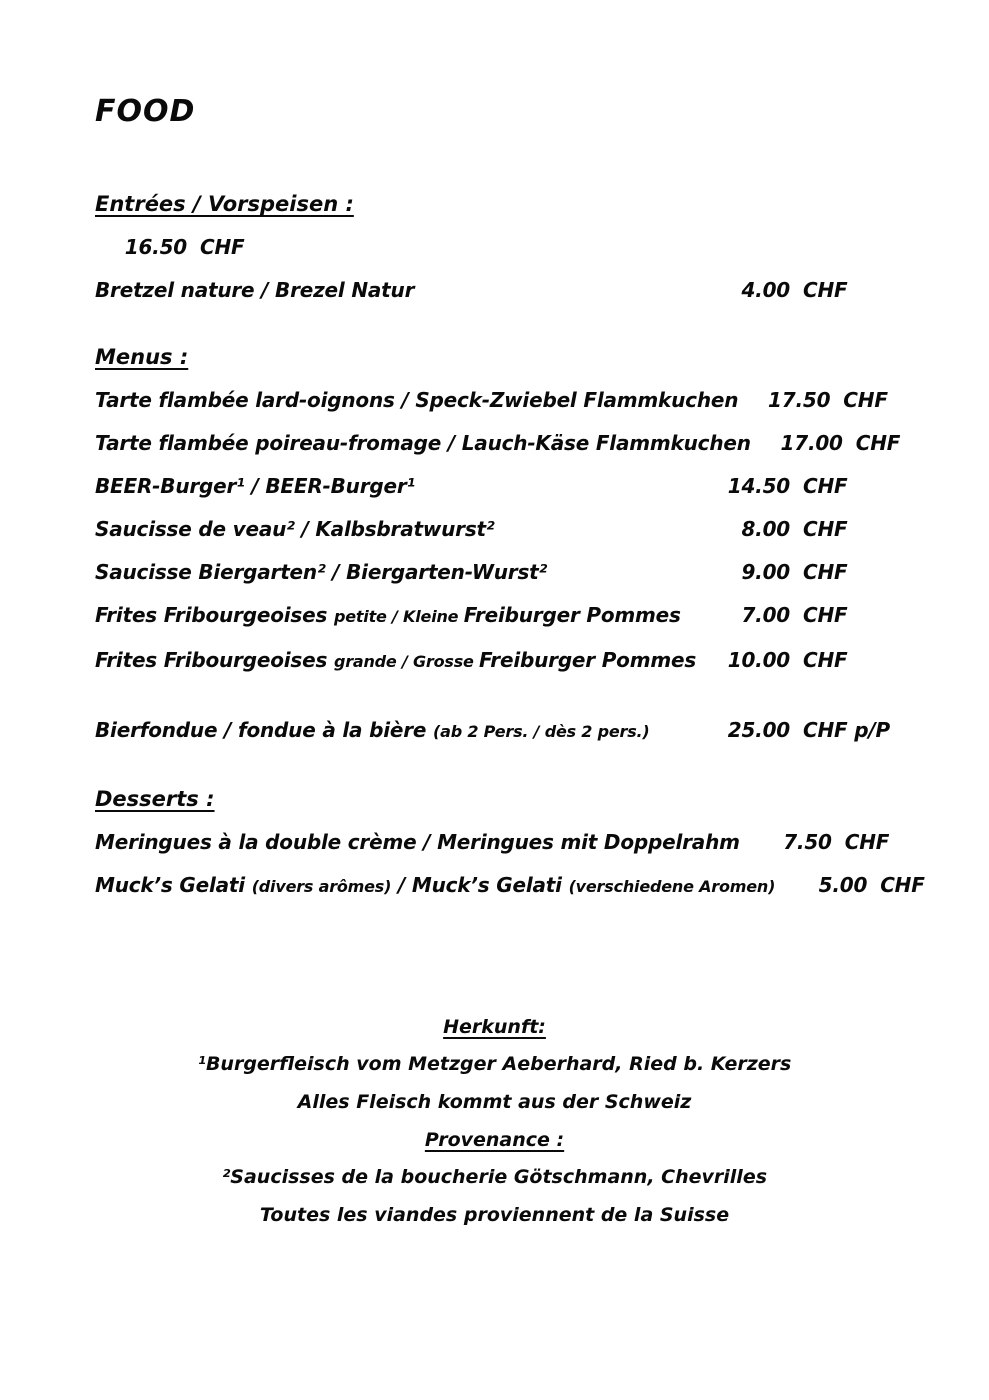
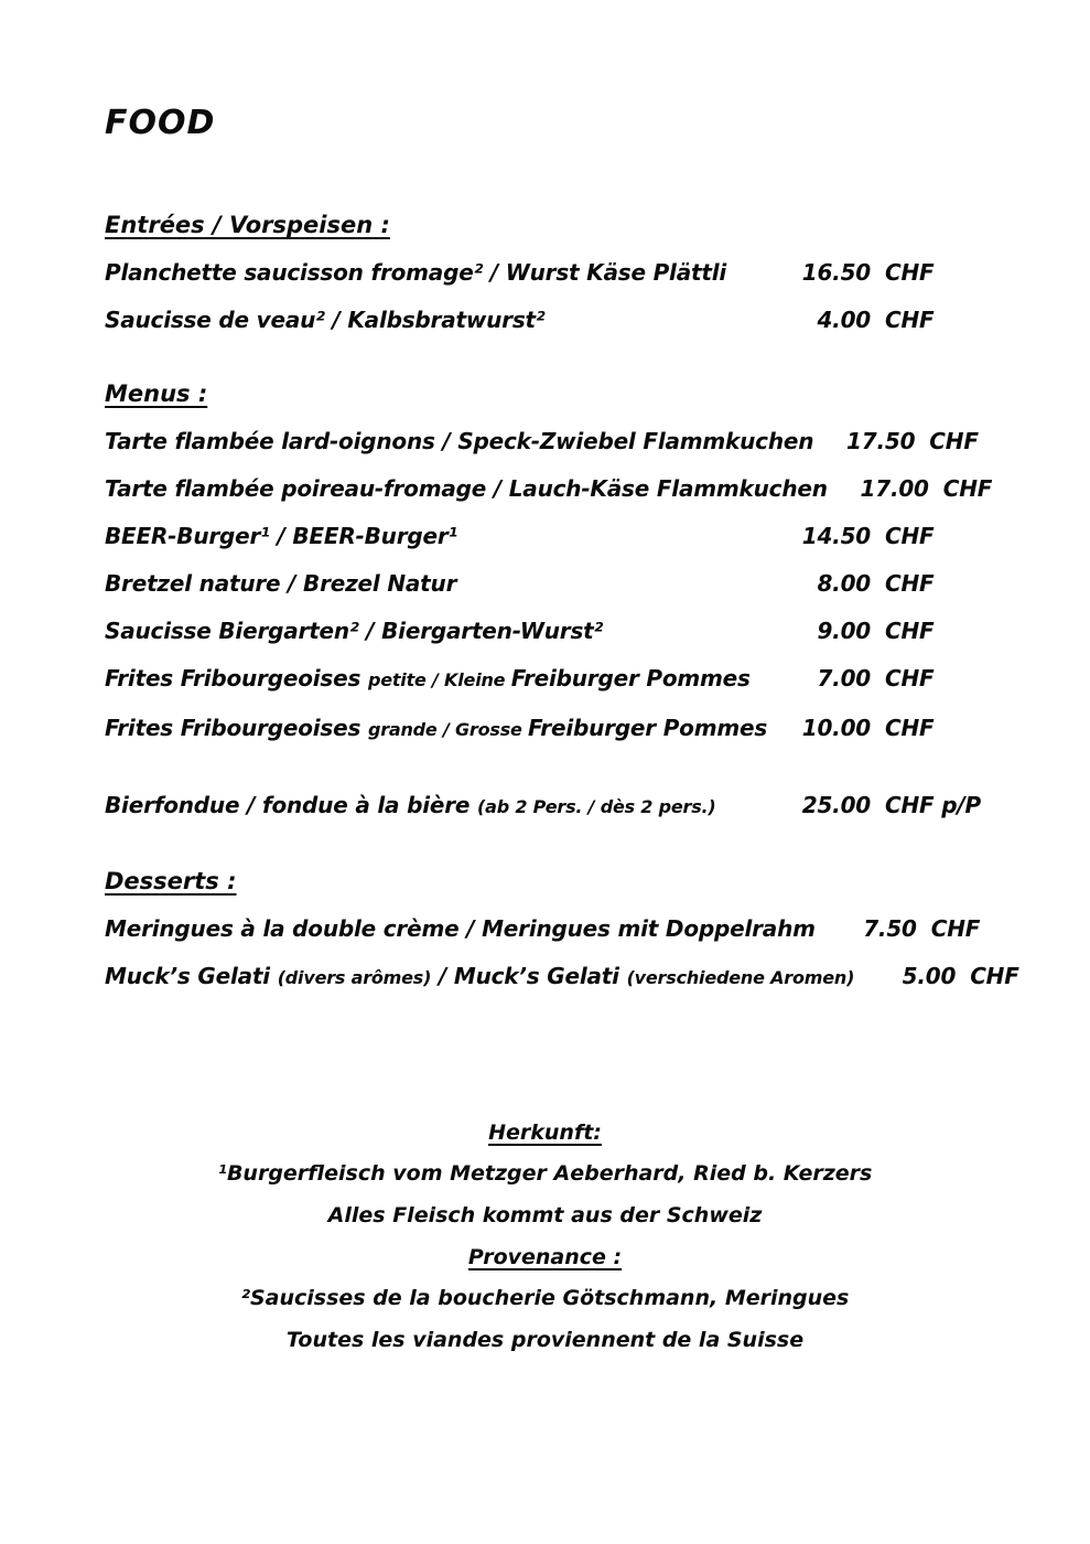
  FOOD
  Entrées / Vorspeisen :
+ Planchette saucisson fromage² / Wurst Käse Plättli
  16.50
  CHF
- Bretzel nature / Brezel Natur
+ Saucisse de veau² / Kalbsbratwurst²
  4.00
  CHF
  Menus :
  Tarte flambée lard-oignons / Speck-Zwiebel Flammkuchen
  17.50
  CHF
  Tarte flambée poireau-fromage / Lauch-Käse Flammkuchen
  17.00
  CHF
  BEER-Burger¹ / BEER-Burger¹
  14.50
  CHF
- Saucisse de veau² / Kalbsbratwurst²
+ Bretzel nature / Brezel Natur
  8.00
  CHF
  Saucisse Biergarten² / Biergarten-Wurst²
  9.00
  CHF
  Frites Fribourgeoises petite / Kleine Freiburger Pommes
  7.00
  CHF
  Frites Fribourgeoises grande / Grosse Freiburger Pommes
  10.00
  CHF
  Bierfondue / fondue à la bière (ab 2 Pers. / dès 2 pers.)
  25.00
  CHF p/P
  Desserts :
  Meringues à la double crème / Meringues mit Doppelrahm
  7.50
  CHF
  Muck’s Gelati (divers arômes) / Muck’s Gelati (verschiedene Aromen)
  5.00
  CHF
  Herkunft:
  ¹Burgerfleisch vom Metzger Aeberhard, Ried b. Kerzers
  Alles Fleisch kommt aus der Schweiz
  Provenance :
- ²Saucisses de la boucherie Götschmann, Chevrilles
+ ²Saucisses de la boucherie Götschmann, Meringues
  Toutes les viandes proviennent de la Suisse
